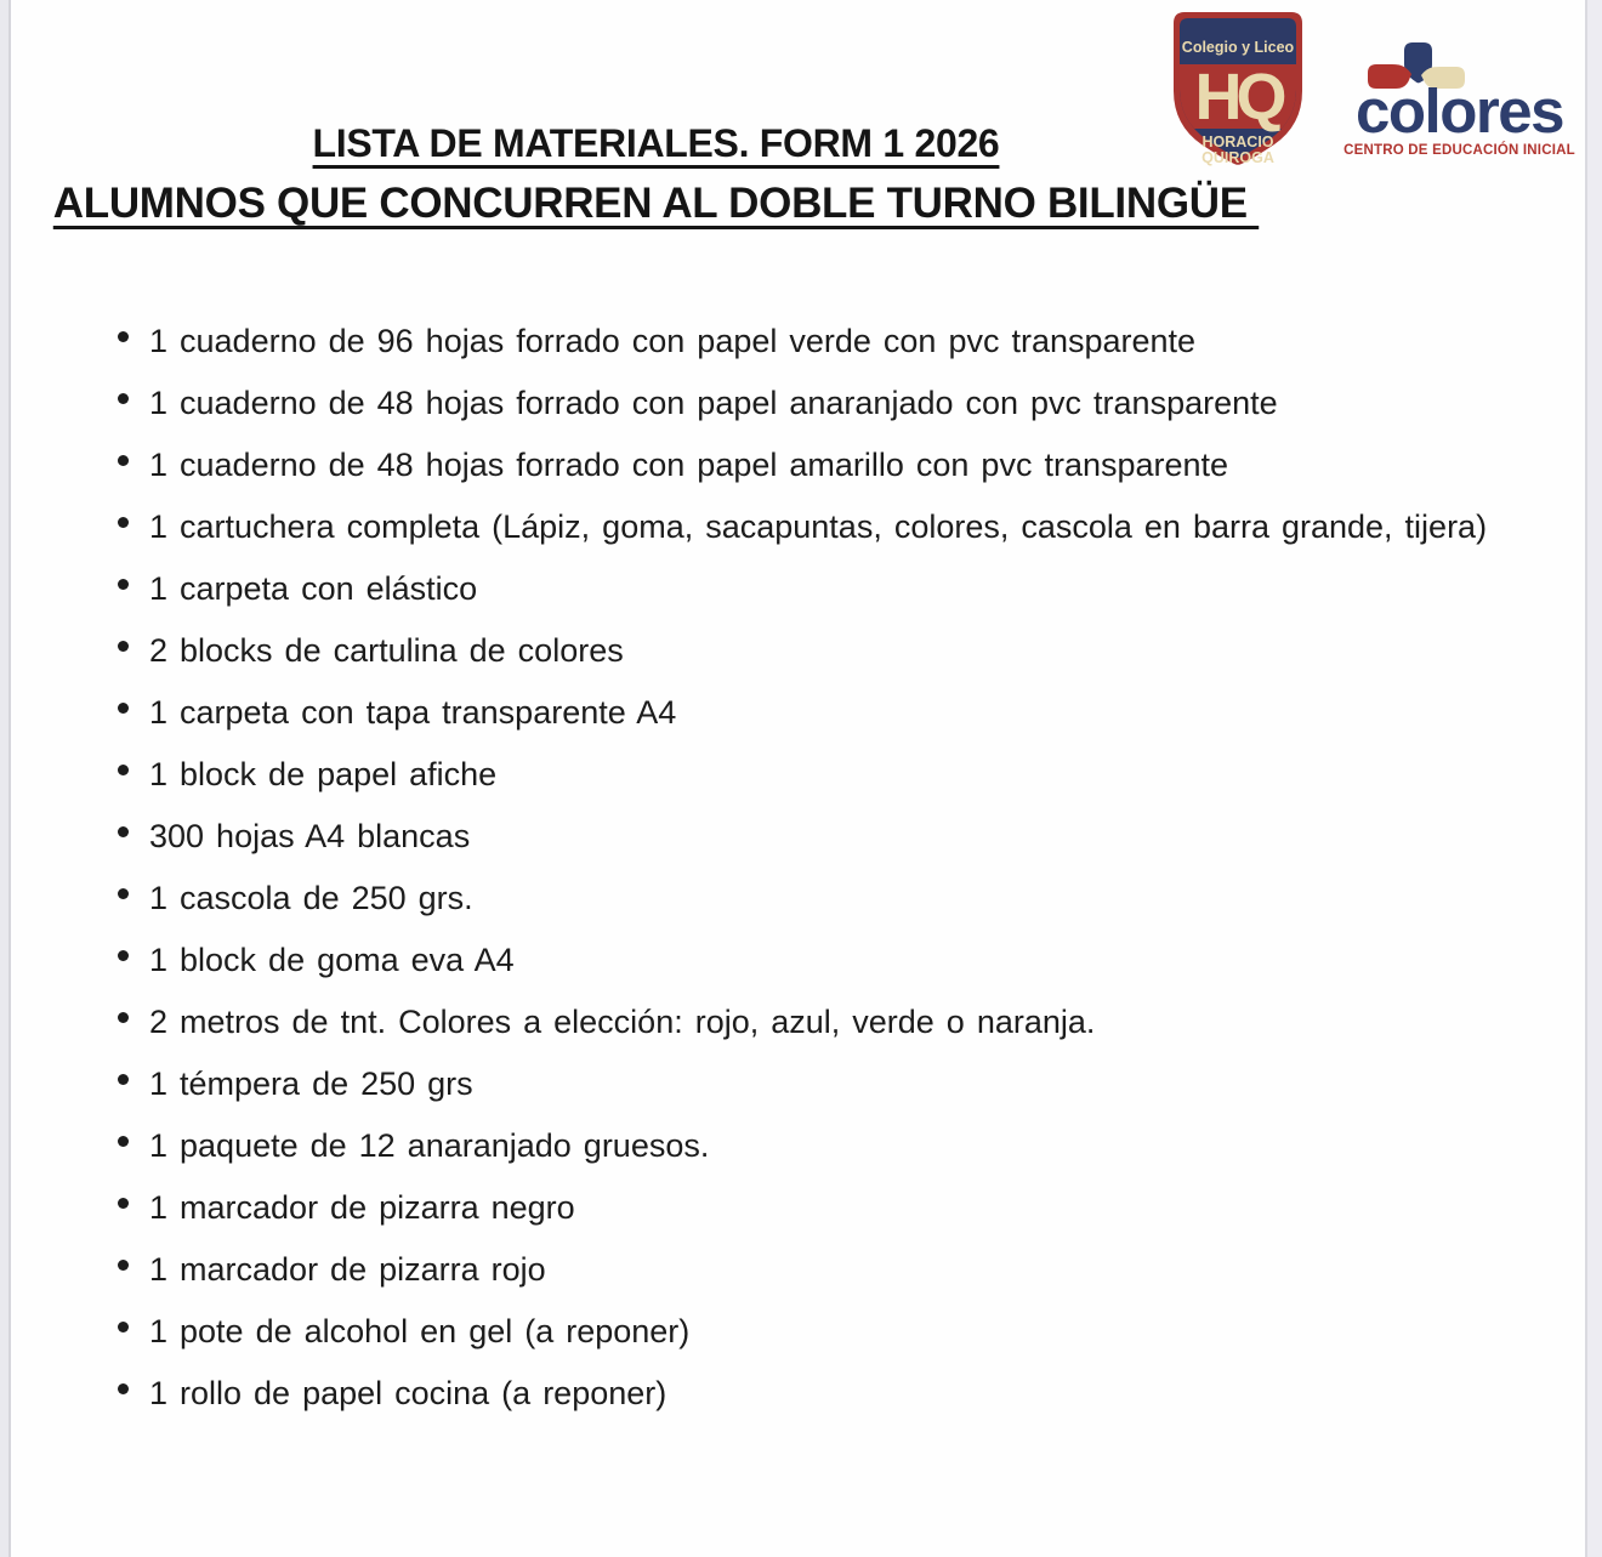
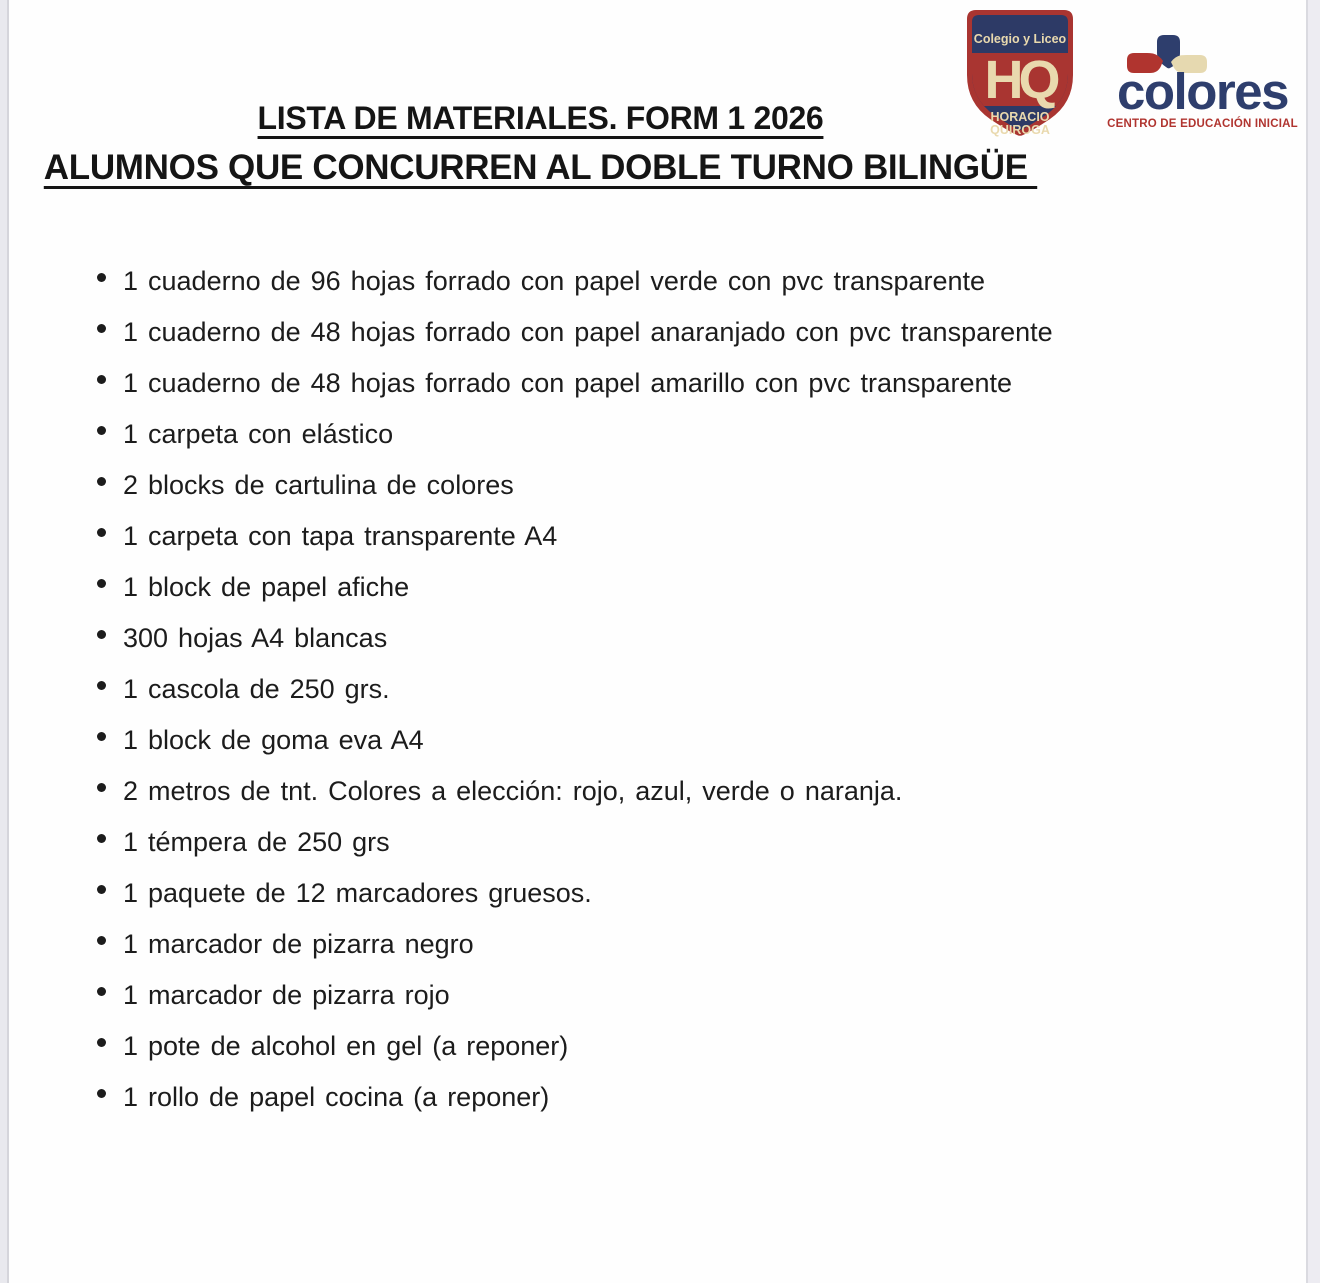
  LISTA DE MATERIALES. FORM 1 2026
  ALUMNOS QUE CONCURREN AL DOBLE TURNO BILINGÜE
  Colegio y Liceo
  HQ
  HORACIO
  QUIROGA
  colores
  CENTRO DE EDUCACIÓN INICIAL
  1 cuaderno de 96 hojas forrado con papel verde con pvc transparente
  1 cuaderno de 48 hojas forrado con papel anaranjado con pvc transparente
  1 cuaderno de 48 hojas forrado con papel amarillo con pvc transparente
- 1 cartuchera completa (Lápiz, goma, sacapuntas, colores, cascola en barra grande, tijera)
  1 carpeta con elástico
  2 blocks de cartulina de colores
  1 carpeta con tapa transparente A4
  1 block de papel afiche
  300 hojas A4 blancas
  1 cascola de 250 grs.
  1 block de goma eva A4
  2 metros de tnt. Colores a elección: rojo, azul, verde o naranja.
  1 témpera de 250 grs
- 1 paquete de 12 anaranjado gruesos.
+ 1 paquete de 12 marcadores gruesos.
  1 marcador de pizarra negro
  1 marcador de pizarra rojo
  1 pote de alcohol en gel (a reponer)
  1 rollo de papel cocina (a reponer)
